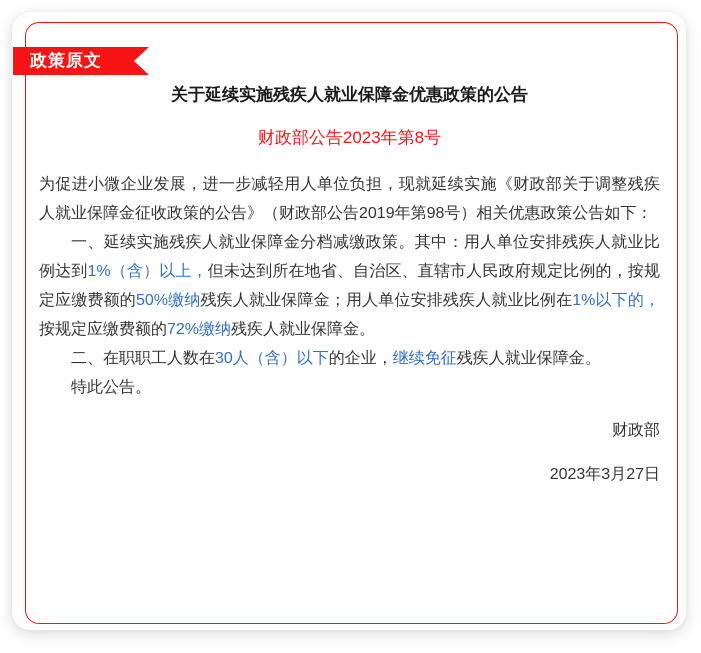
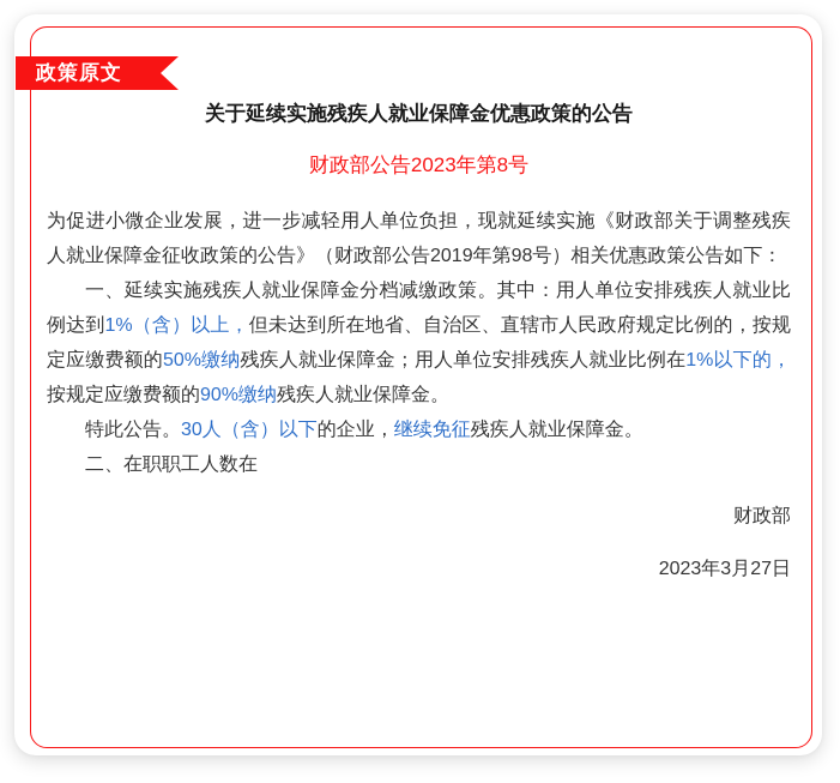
  政策原文
  关于延续实施残疾人就业保障金优惠政策的公告
  财政部公告2023年第8号
  为促进小微企业发展，进一步减轻用人单位负担，现就延续实施《财政部关于调整残疾人就业保障金征收政策的公告》（财政部公告2019年第98号）相关优惠政策公告如下：
- 一、延续实施残疾人就业保障金分档减缴政策。其中：用人单位安排残疾人就业比例达到1%（含）以上，但未达到所在地省、自治区、直辖市人民政府规定比例的，按规定应缴费额的50%缴纳残疾人就业保障金；用人单位安排残疾人就业比例在1%以下的，按规定应缴费额的72%缴纳残疾人就业保障金。
+ 一、延续实施残疾人就业保障金分档减缴政策。其中：用人单位安排残疾人就业比例达到1%（含）以上，但未达到所在地省、自治区、直辖市人民政府规定比例的，按规定应缴费额的50%缴纳残疾人就业保障金；用人单位安排残疾人就业比例在1%以下的，按规定应缴费额的90%缴纳残疾人就业保障金。
- 二、在职职工人数在30人（含）以下的企业，继续免征残疾人就业保障金。
+ 特此公告。30人（含）以下的企业，继续免征残疾人就业保障金。
- 特此公告。
+ 二、在职职工人数在
  财政部
  2023年3月27日
